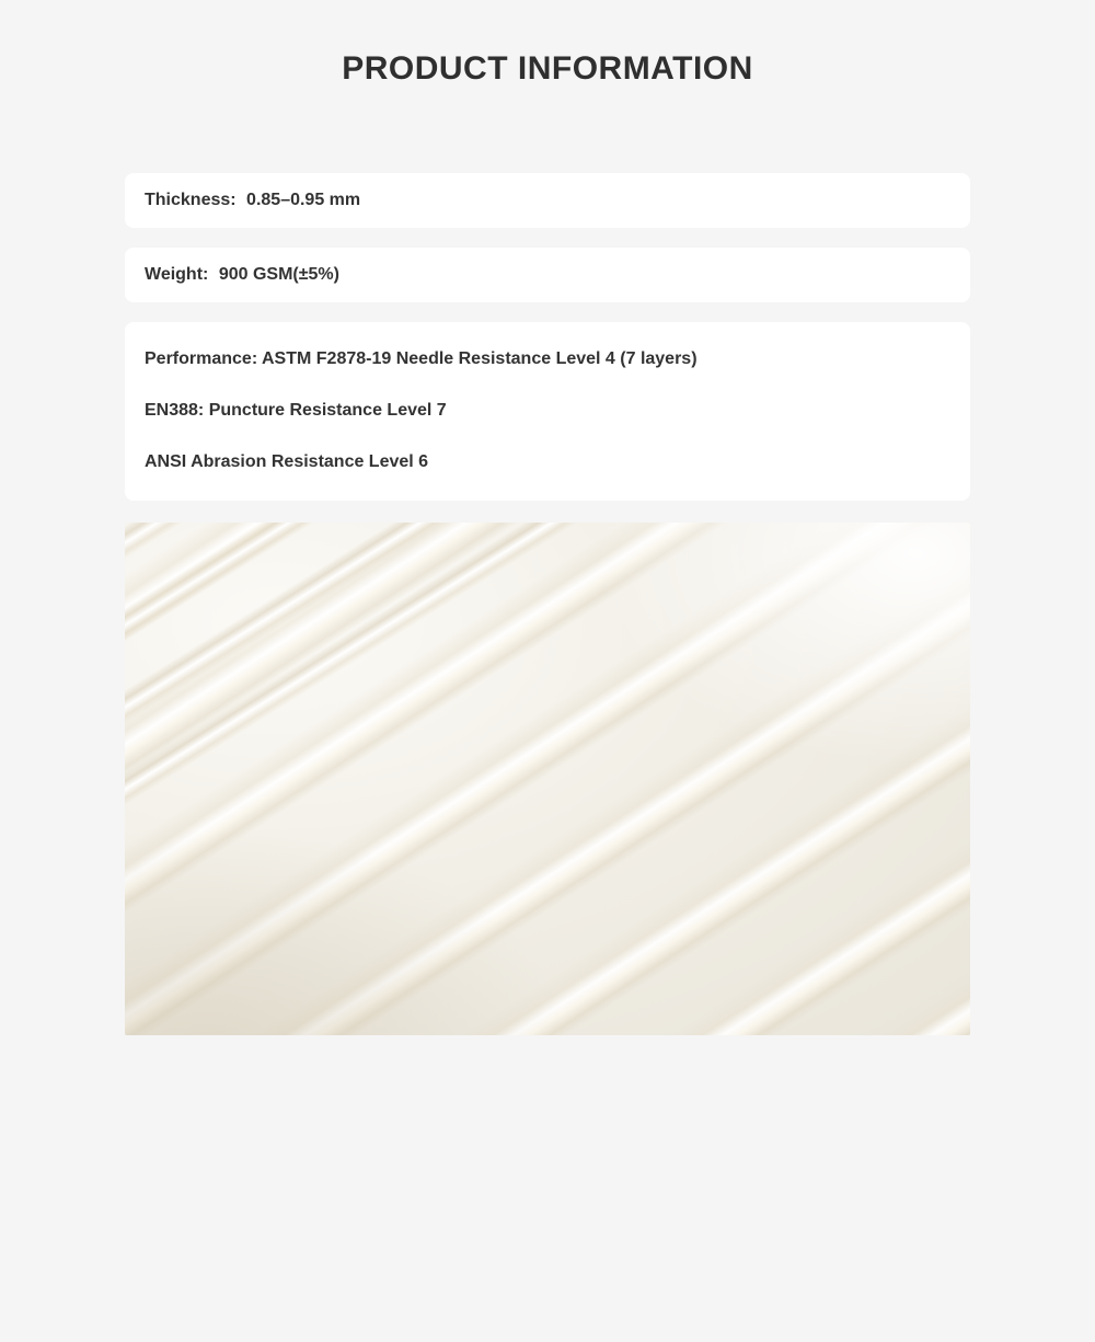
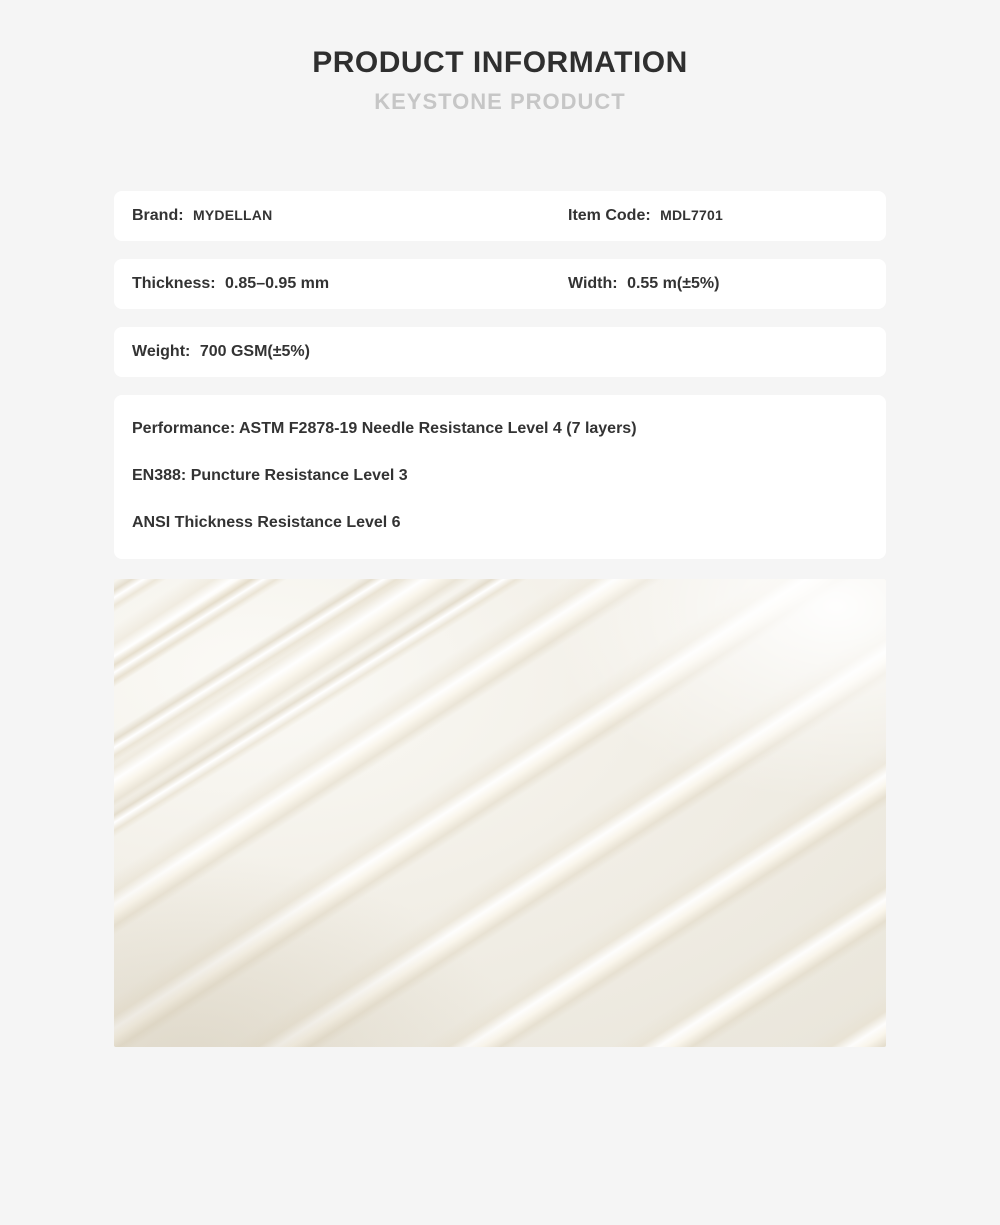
  PRODUCT INFORMATION
+ KEYSTONE PRODUCT
+ Brand: MYDELLAN
+ Item Code: MDL7701
  Thickness: 0.85–0.95 mm
+ Width: 0.55 m(±5%)
- Weight: 900 GSM(±5%)
+ Weight: 700 GSM(±5%)
  Performance: ASTM F2878-19 Needle Resistance Level 4 (7 layers)
- EN388: Puncture Resistance Level 7
+ EN388: Puncture Resistance Level 3
- ANSI Abrasion Resistance Level 6
+ ANSI Thickness Resistance Level 6
